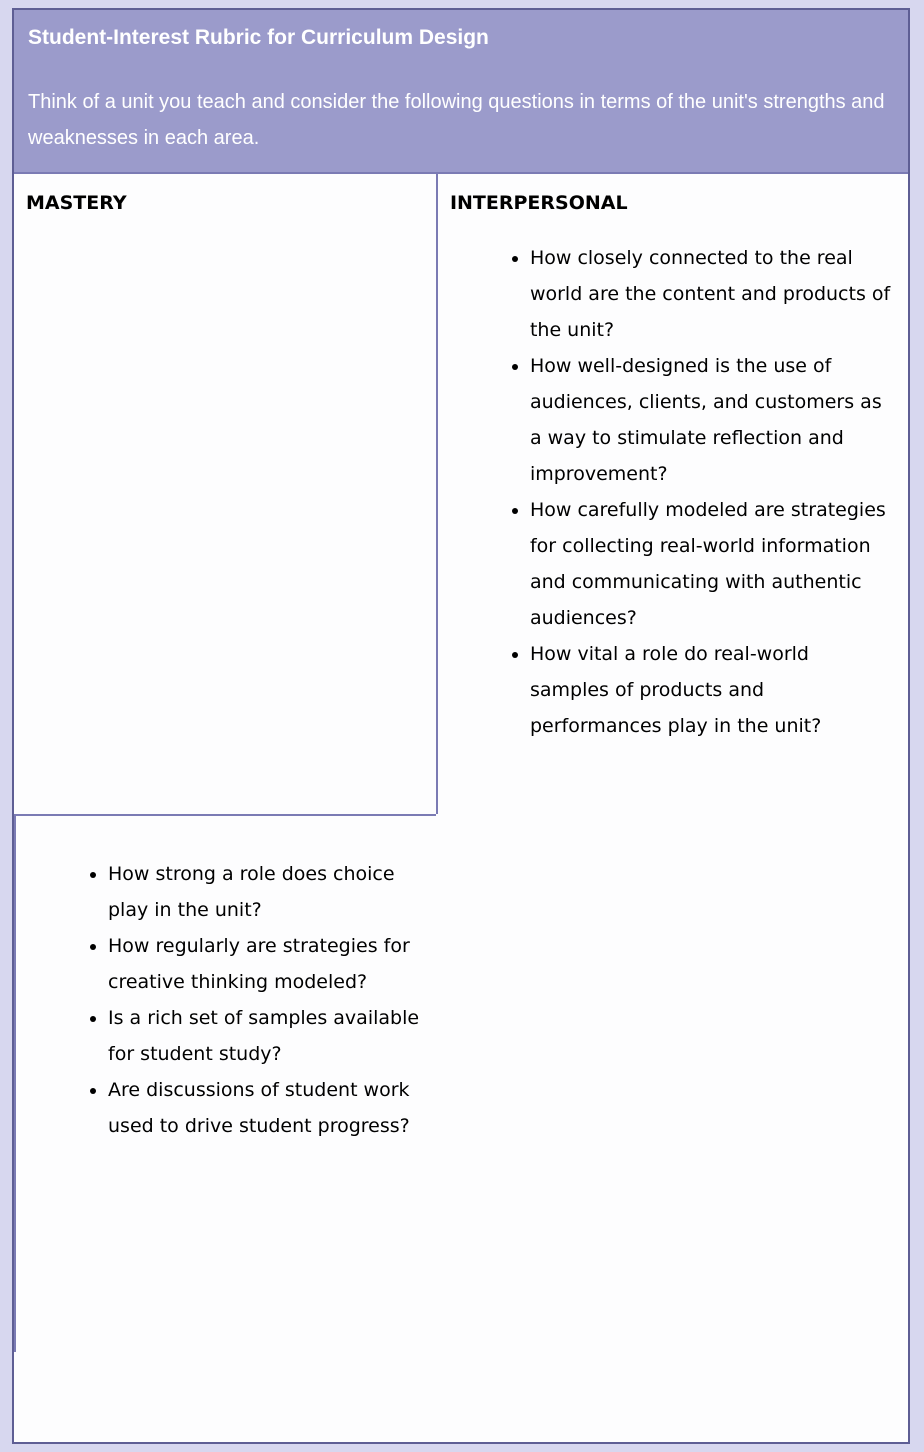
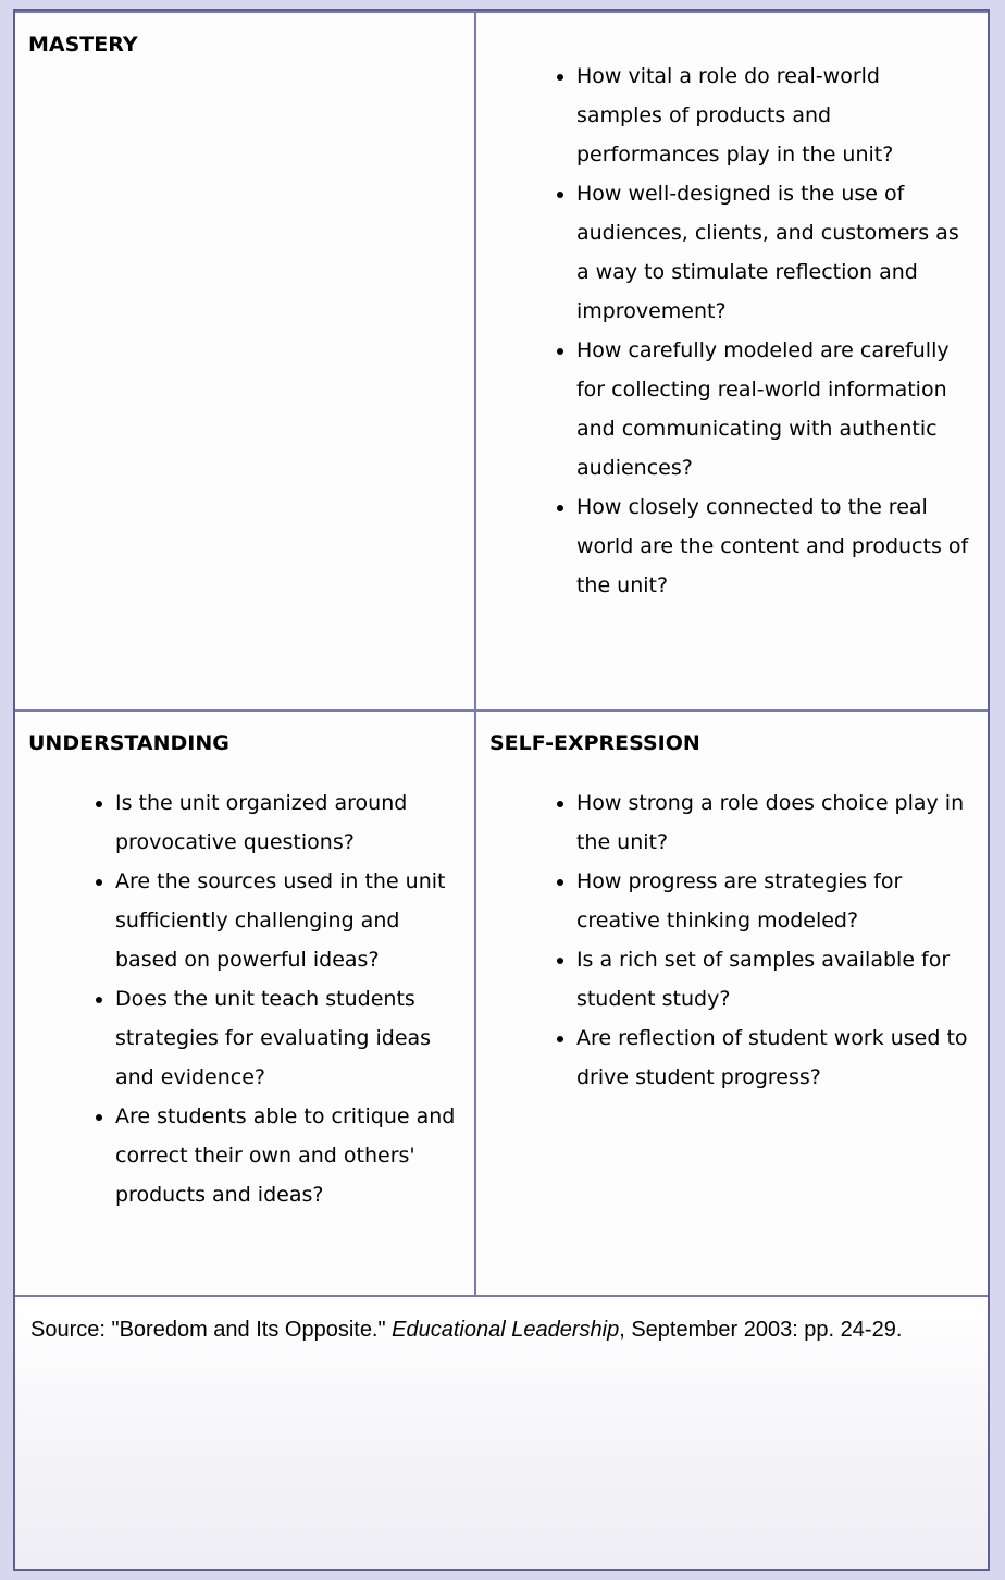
- Student-Interest Rubric for Curriculum Design
- Think of a unit you teach and consider the following questions in terms of the unit's strengths and weaknesses in each area.
  MASTERY
- INTERPERSONAL
- How closely connected to the real world are the content and products of the unit?
+ How vital a role do real-world samples of products and performances play in the unit?
  How well-designed is the use of audiences, clients, and customers as a way to stimulate reflection and improvement?
- How carefully modeled are strategies for collecting real-world information and communicating with authentic audiences?
+ How carefully modeled are carefully for collecting real-world information and communicating with authentic audiences?
- How vital a role do real-world samples of products and performances play in the unit?
+ How closely connected to the real world are the content and products of the unit?
+ UNDERSTANDING
+ Is the unit organized around provocative questions?
+ Are the sources used in the unit sufficiently challenging and based on powerful ideas?
+ Does the unit teach students strategies for evaluating ideas and evidence?
+ Are students able to critique and correct their own and others' products and ideas?
+ SELF-EXPRESSION
  How strong a role does choice play in the unit?
- How regularly are strategies for creative thinking modeled?
+ How progress are strategies for creative thinking modeled?
  Is a rich set of samples available for student study?
- Are discussions of student work used to drive student progress?
+ Are reflection of student work used to drive student progress?
+ Source: "Boredom and Its Opposite." Educational Leadership, September 2003: pp. 24-29.
